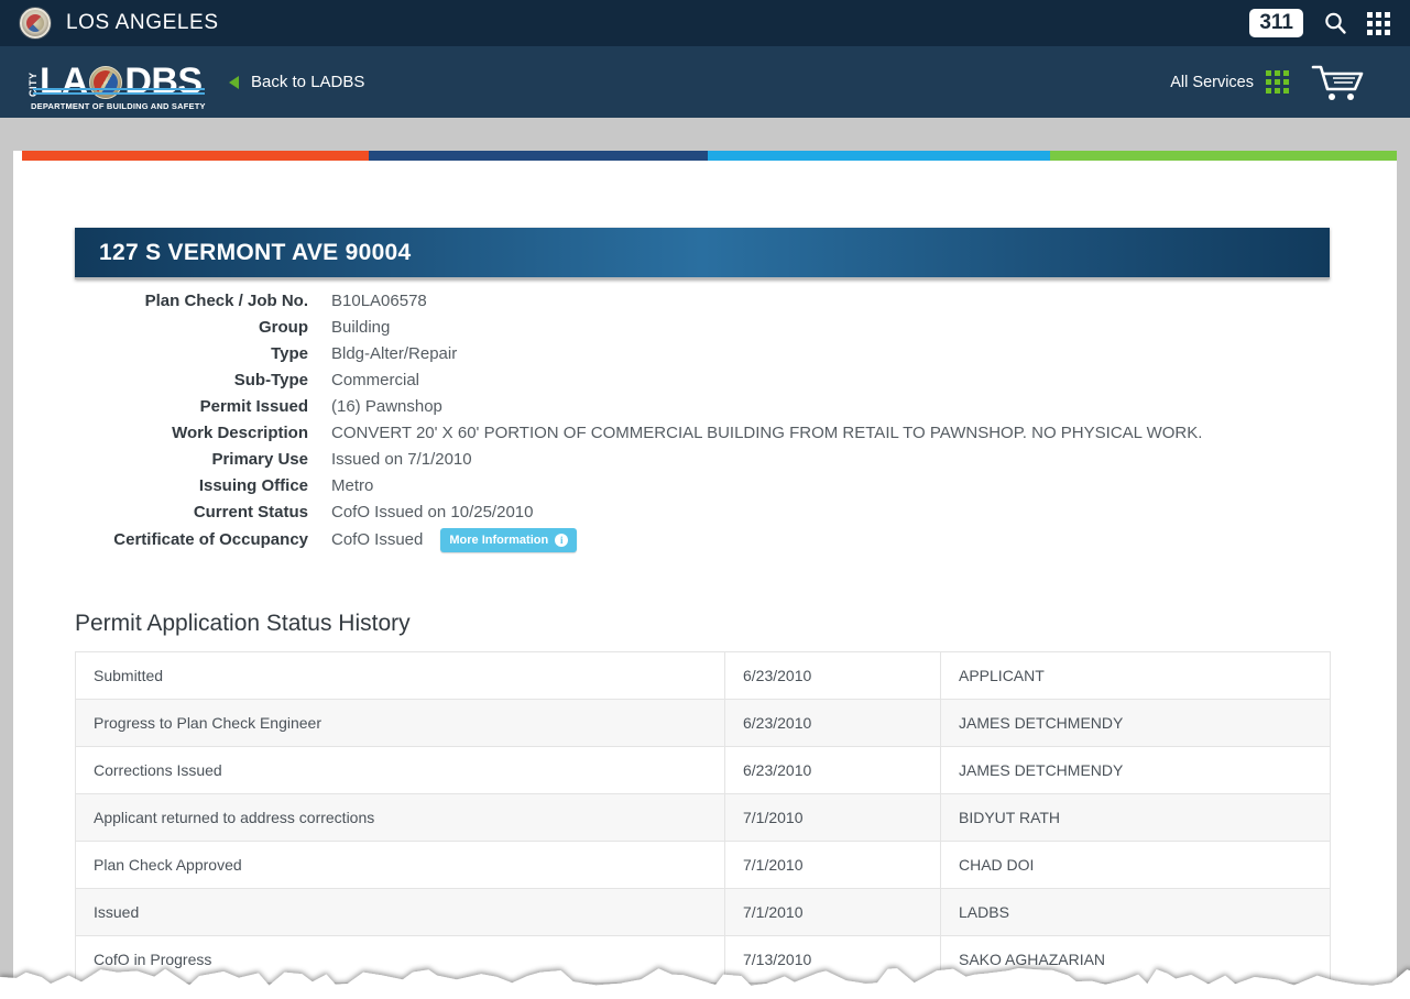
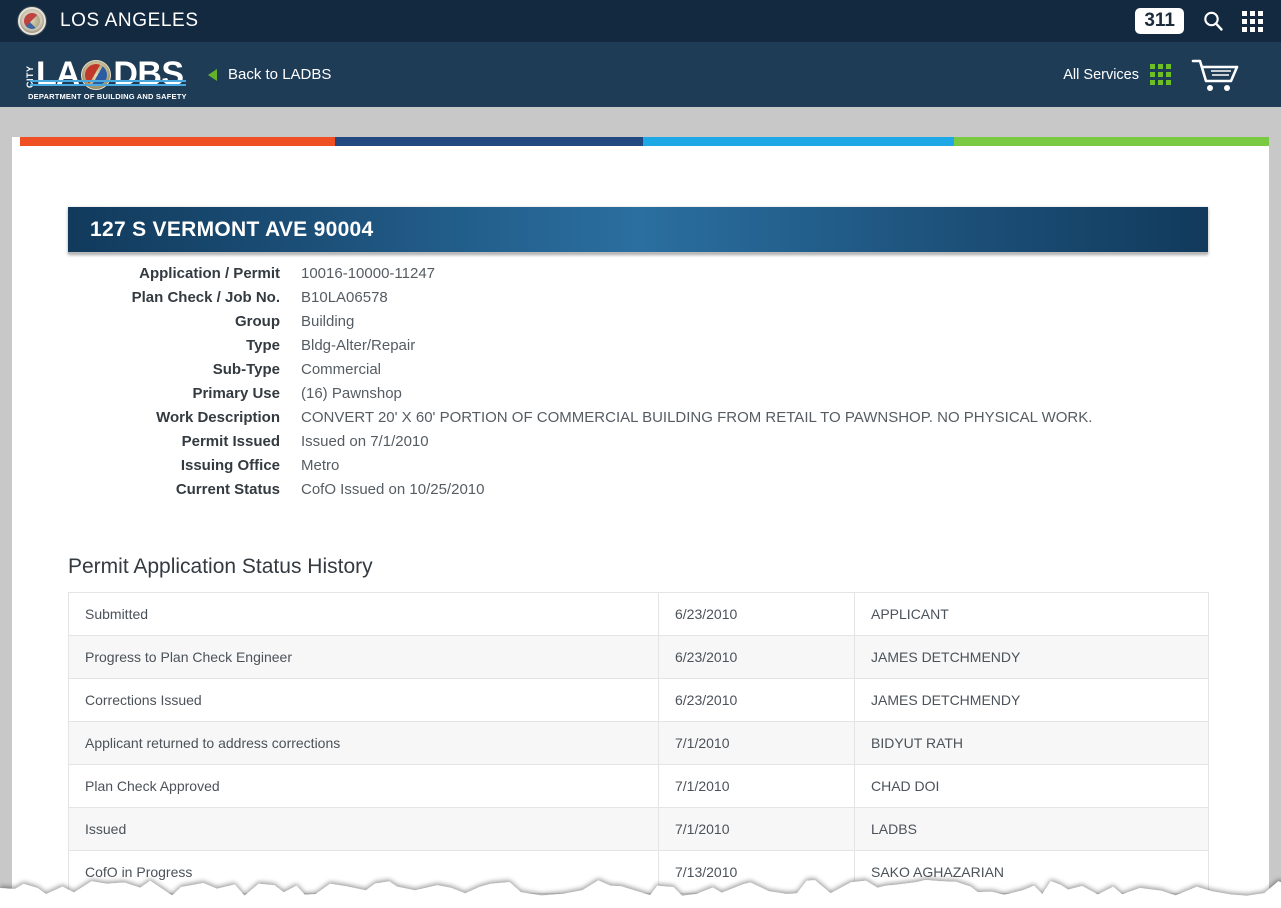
  LOS ANGELES
  311
  LA
  DBS
  DEPARTMENT OF BUILDING AND SAFETY
  Back to LADBS
  All Services
  127 S VERMONT AVE 90004
+ Application / Permit
+ 10016-10000-11247
  Plan Check / Job No.
  B10LA06578
  Group
  Building
  Type
  Bldg-Alter/Repair
  Sub-Type
  Commercial
- Permit Issued
+ Primary Use
  (16) Pawnshop
  Work Description
  CONVERT 20' X 60' PORTION OF COMMERCIAL BUILDING FROM RETAIL TO PAWNSHOP. NO PHYSICAL WORK.
- Primary Use
+ Permit Issued
  Issued on 7/1/2010
  Issuing Office
  Metro
  Current Status
  CofO Issued on 10/25/2010
- Certificate of Occupancy
- CofO Issued
- More Information
- i
  Permit Application Status History
  Submitted	6/23/2010	APPLICANT
  Progress to Plan Check Engineer	6/23/2010	JAMES DETCHMENDY
  Corrections Issued	6/23/2010	JAMES DETCHMENDY
  Applicant returned to address corrections	7/1/2010	BIDYUT RATH
  Plan Check Approved	7/1/2010	CHAD DOI
  Issued	7/1/2010	LADBS
  CofO in Progress	7/13/2010	SAKO AGHAZARIAN
